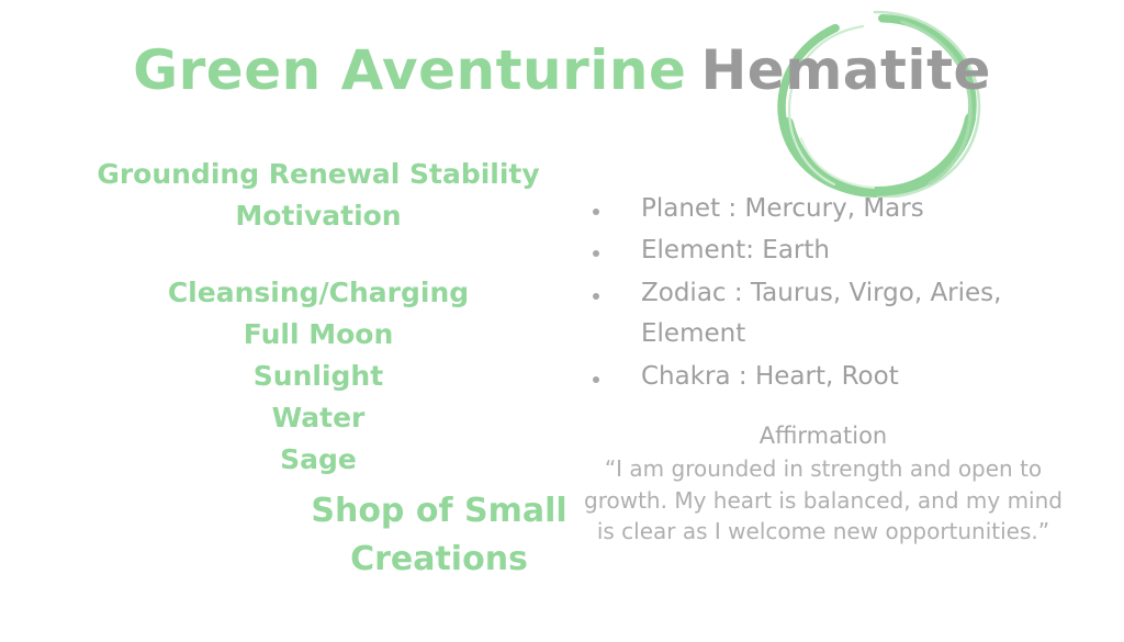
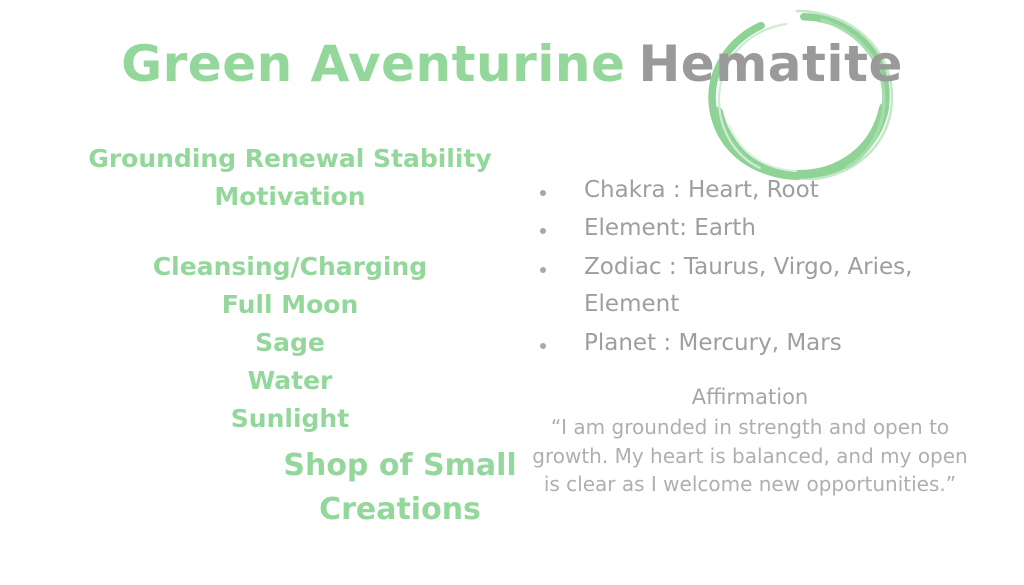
  Green Aventurine Hematite
  Grounding Renewal Stability
  Motivation
  Cleansing/Charging
  Full Moon
- Sunlight
+ Sage
  Water
- Sage
+ Sunlight
  Shop of Small
  Creations
- Planet : Mercury, Mars
+ Chakra : Heart, Root
  Element: Earth
  Zodiac : Taurus, Virgo, Aries, Element
- Chakra : Heart, Root
+ Planet : Mercury, Mars
  Affirmation
- “I am grounded in strength and open to growth. My heart is balanced, and my mind is clear as I welcome new opportunities.”
+ “I am grounded in strength and open to growth. My heart is balanced, and my open is clear as I welcome new opportunities.”
